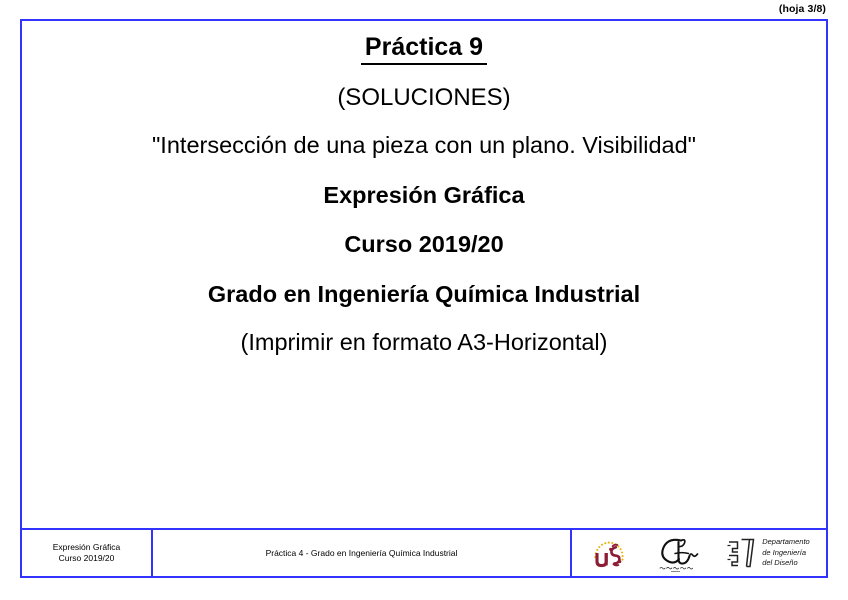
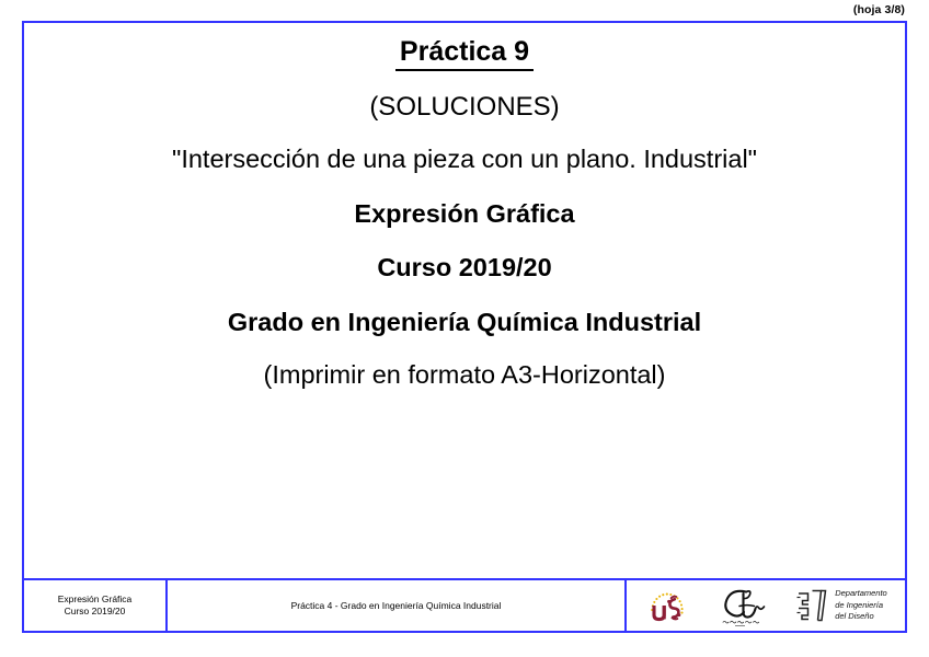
  (hoja 3/8)
  Práctica 9
  (SOLUCIONES)
- "Intersección de una pieza con un plano. Visibilidad"
+ "Intersección de una pieza con un plano. Industrial"
  Expresión Gráfica
  Curso 2019/20
  Grado en Ingeniería Química Industrial
  (Imprimir en formato A3-Horizontal)
  Expresión Gráfica
  Curso 2019/20
  Práctica 4 - Grado en Ingeniería Química Industrial
  Departamento
  de Ingeniería
  del Diseño
